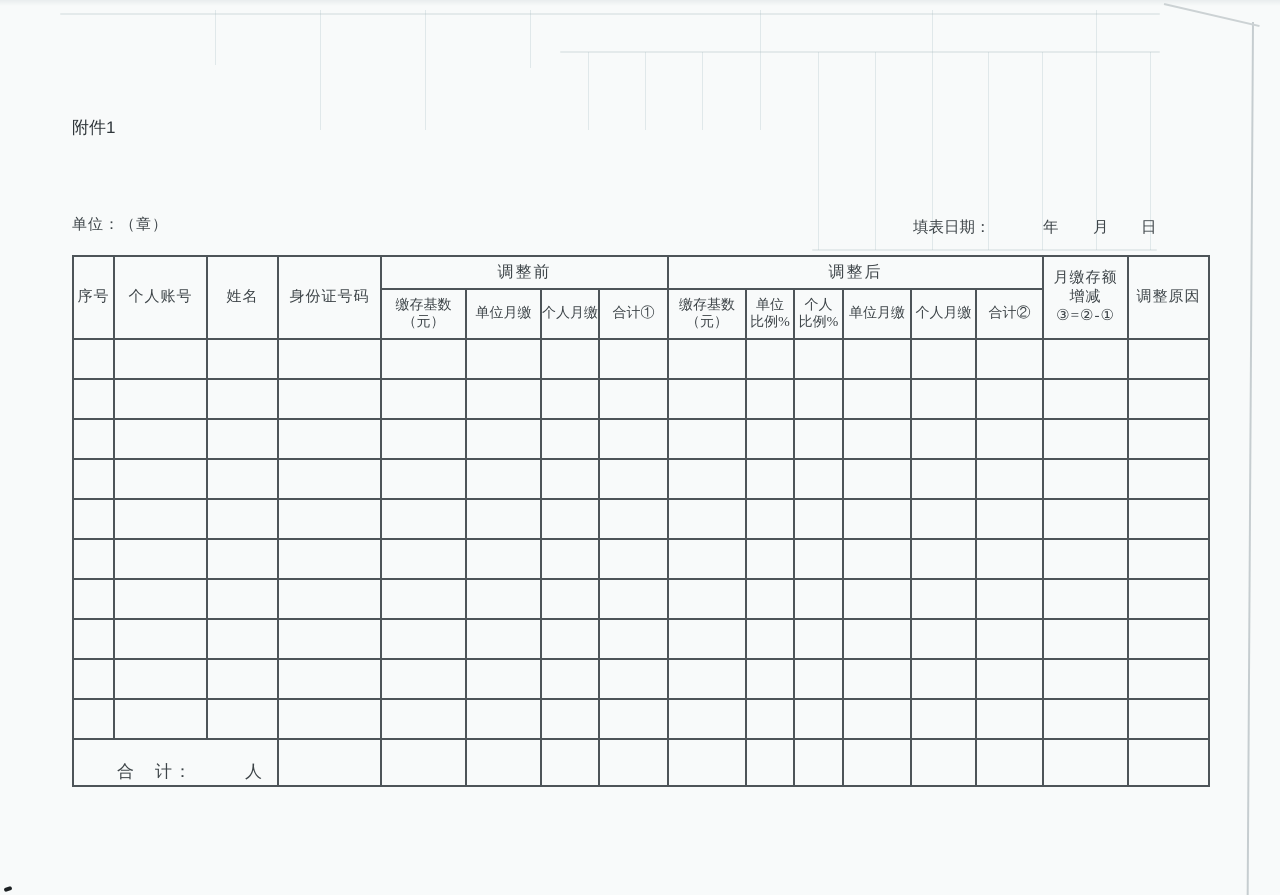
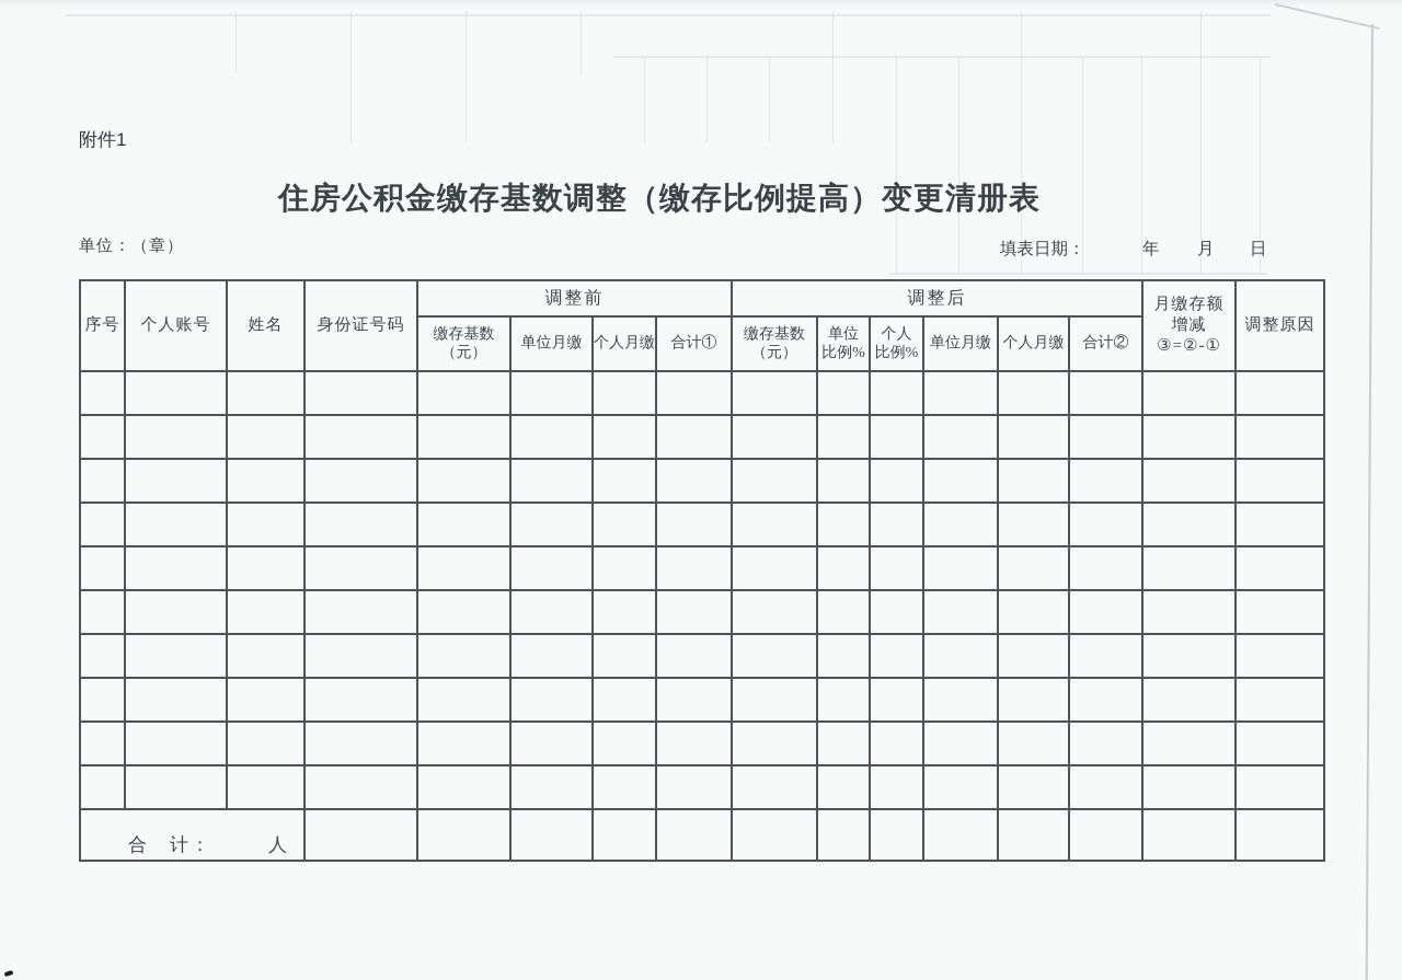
  附件1
+ 住房公积金缴存基数调整（缴存比例提高）变更清册表
  单位：（章）
  填表日期：
  年
  月
  日
  序号	个人账号	姓名	身份证号码	调整前	调整后	月缴存额 增减 ③=②-①	调整原因
  缴存基数 （元）	单位月缴	个人月缴	合计①	缴存基数 （元）	单位 比例%	个人 比例%	单位月缴	个人月缴	合计②
  合 计： 人
